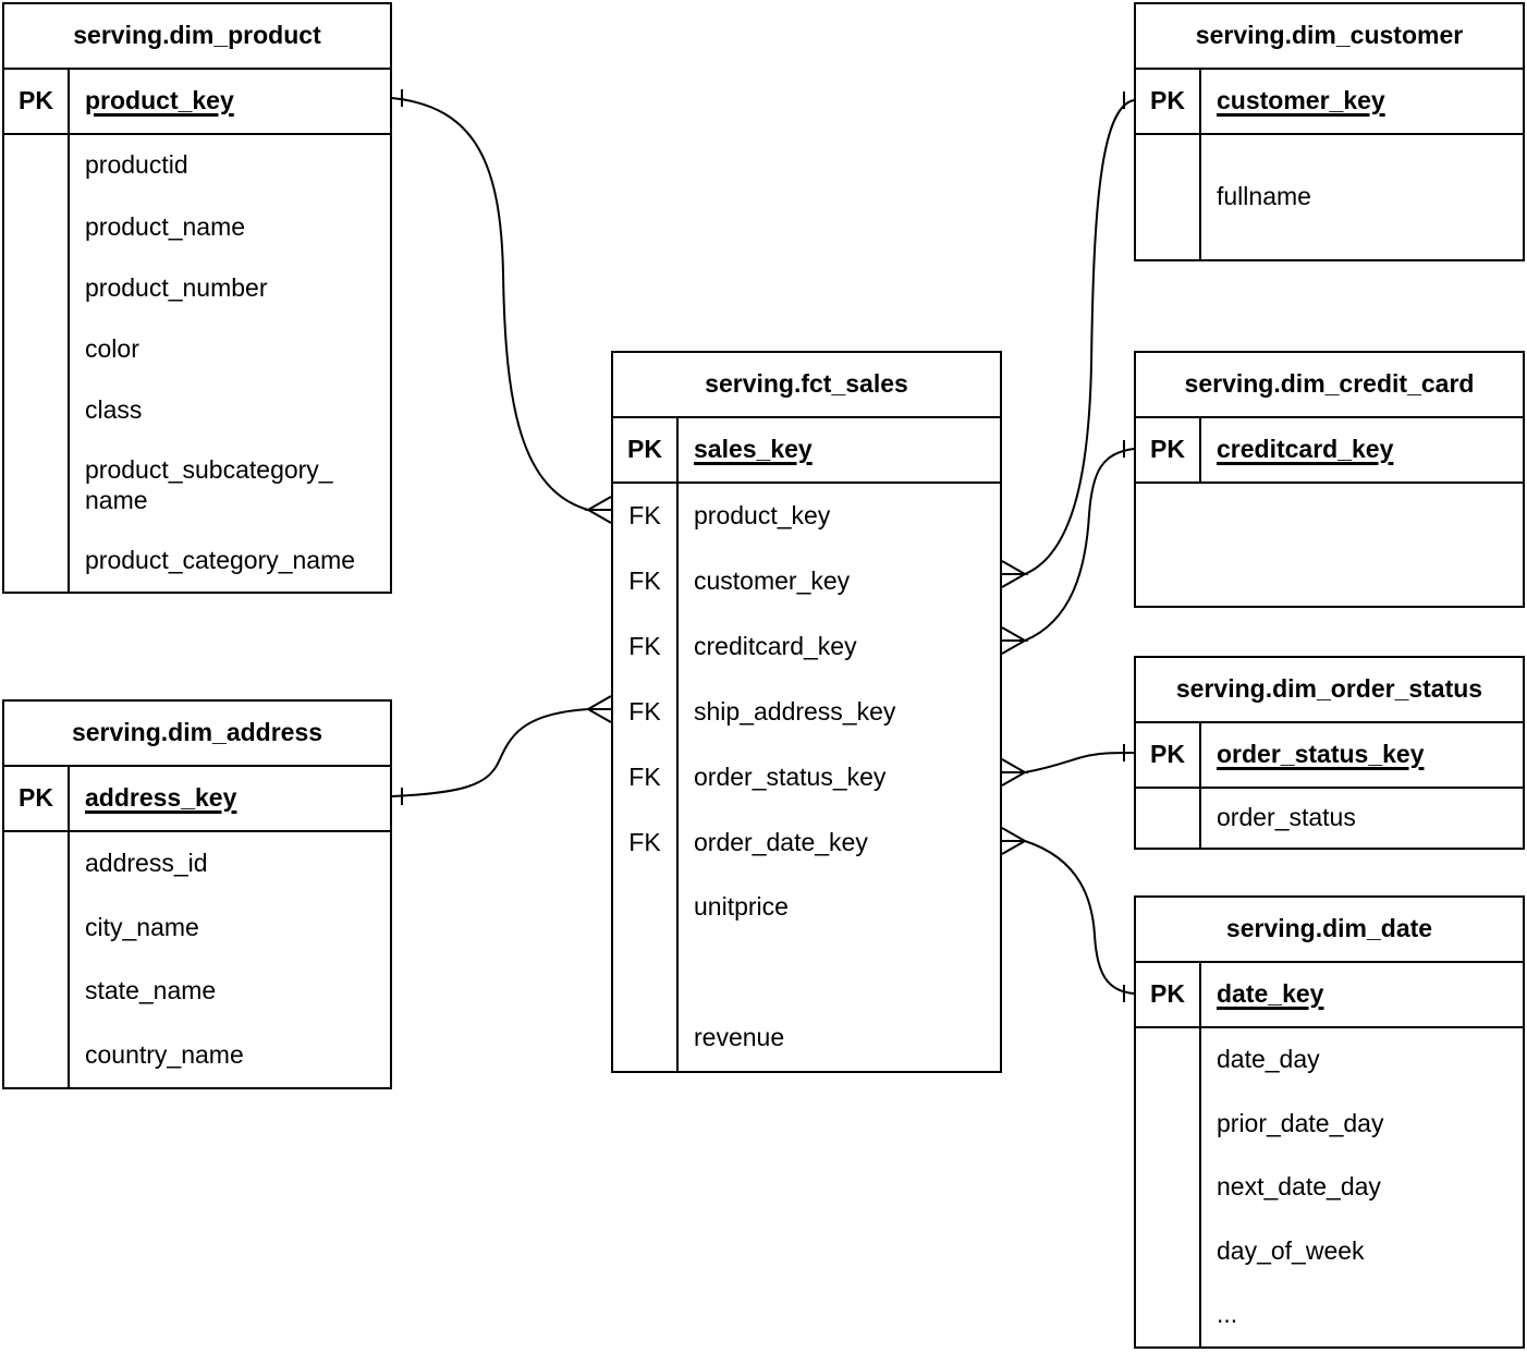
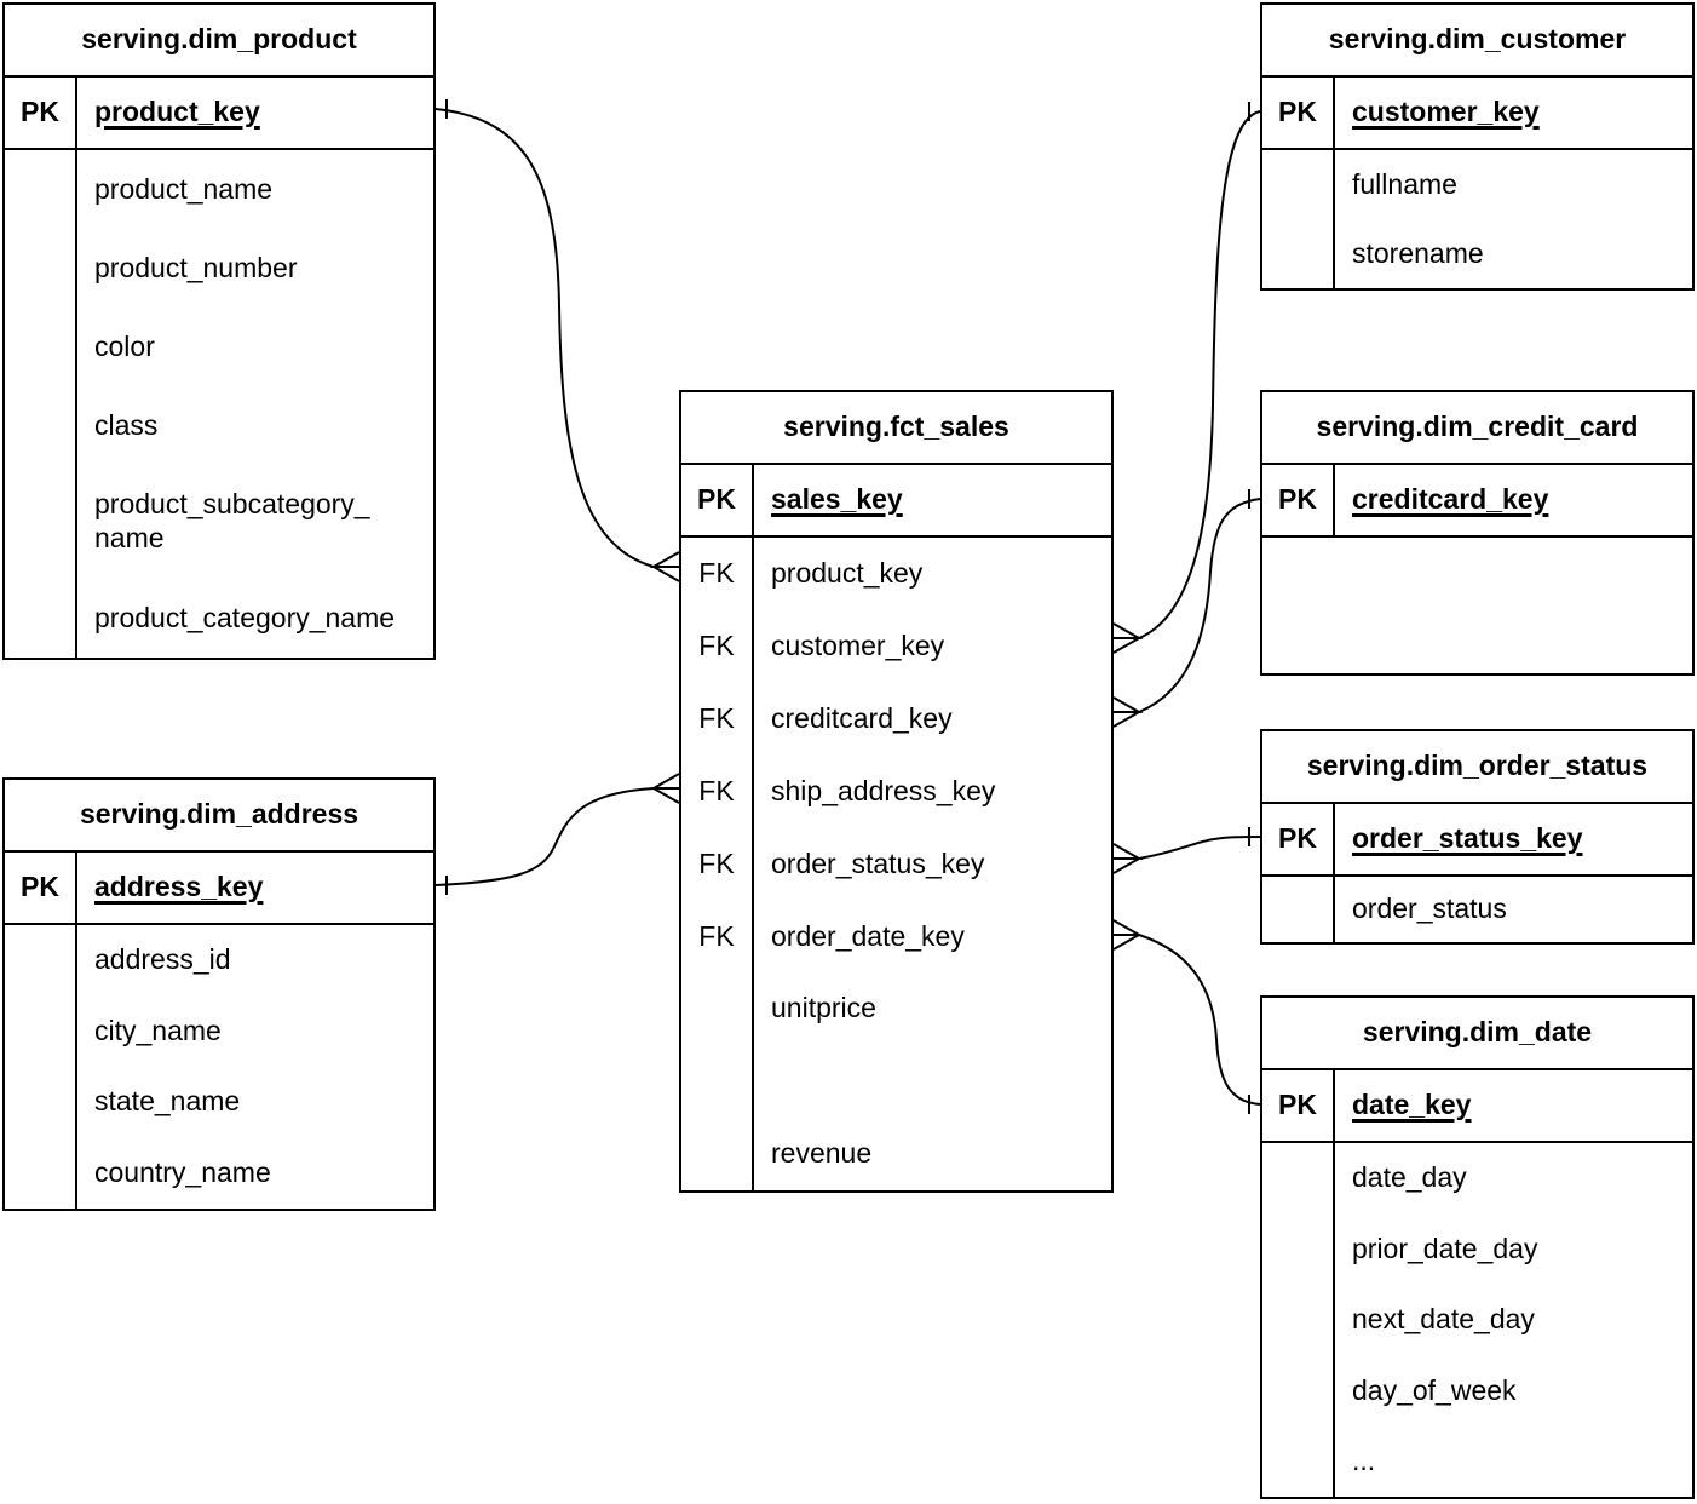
  serving.dim_product
  PK
  product_key
- productid
  product_name
  product_number
  color
  class
  product_subcategory_
  name
  product_category_name
  serving.dim_address
  PK
  address_key
  address_id
  city_name
  state_name
  country_name
  serving.fct_sales
  PK
  sales_key
  FK
  product_key
  FK
  customer_key
  FK
  creditcard_key
  FK
  ship_address_key
  FK
  order_status_key
  FK
  order_date_key
  unitprice
  revenue
  serving.dim_customer
  PK
  customer_key
  fullname
+ storename
  serving.dim_credit_card
  PK
  creditcard_key
  serving.dim_order_status
  PK
  order_status_key
  order_status
  serving.dim_date
  PK
  date_key
  date_day
  prior_date_day
  next_date_day
  day_of_week
  ...
